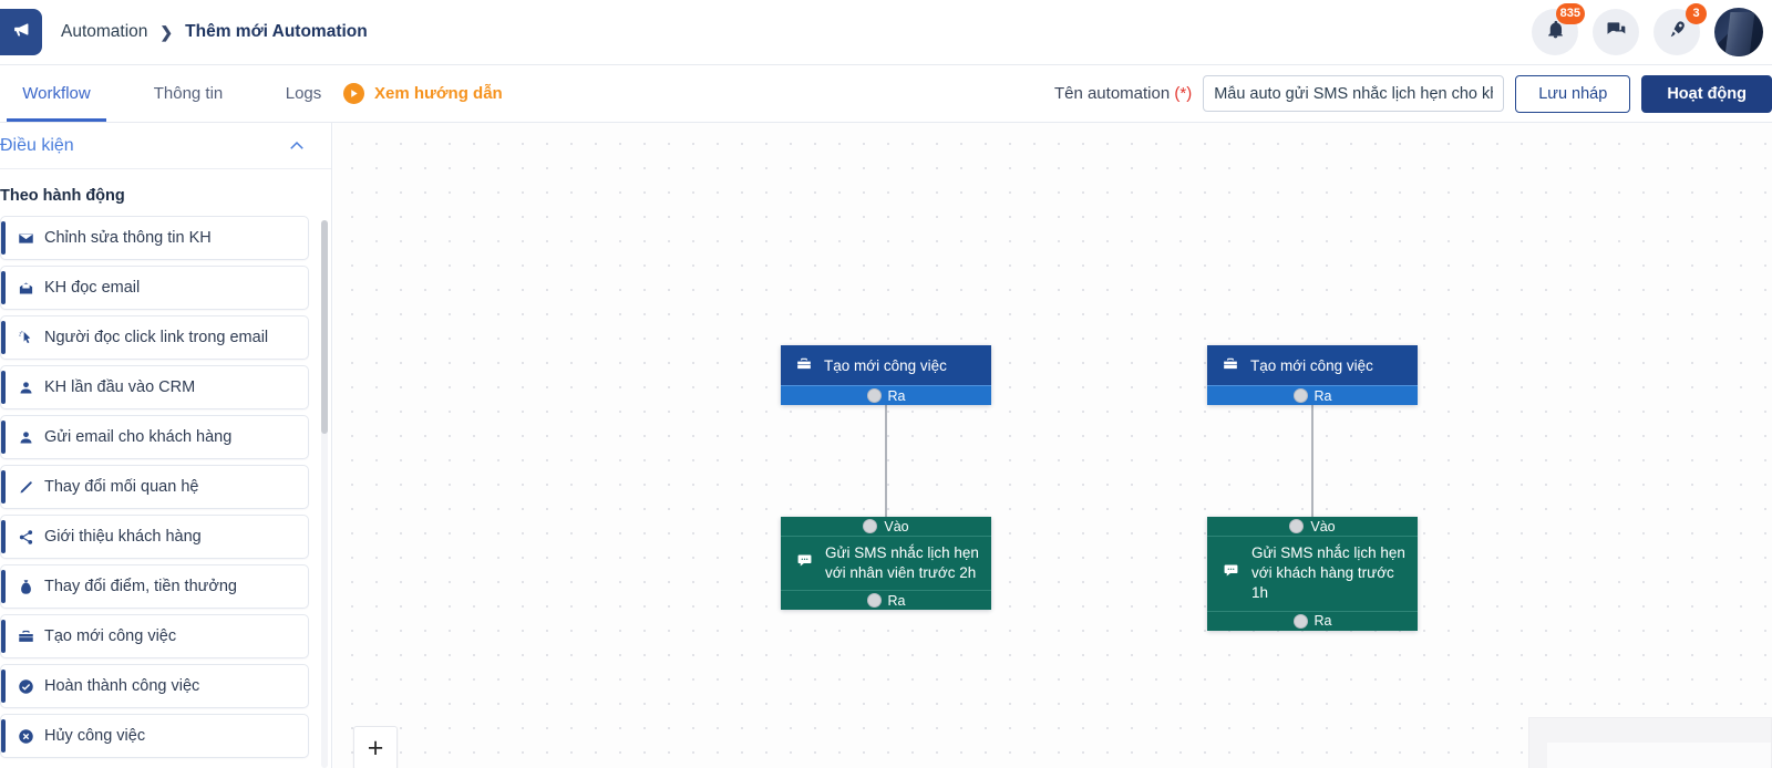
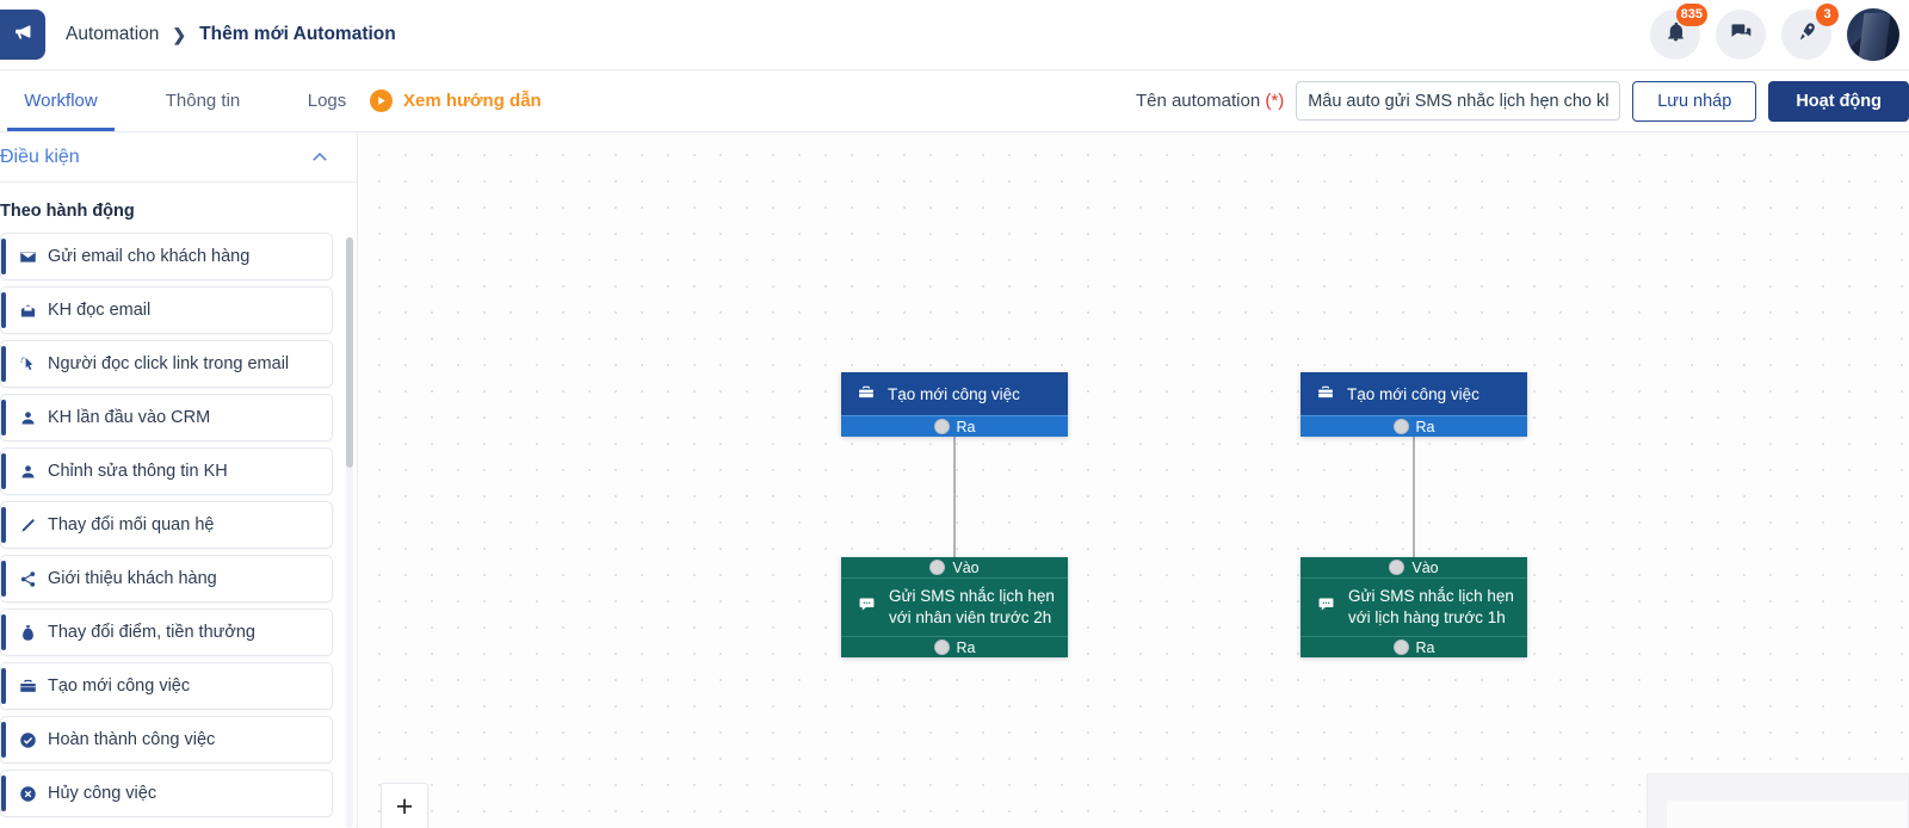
  Automation
  ❯
  Thêm mới Automation
  835
  3
  Workflow
  Thông tin
  Logs
  Xem hướng dẫn
  Tên automation (*)
  Mẫu auto gửi SMS nhắc lịch hẹn cho k
  Lưu nháp
  Hoạt động
  Điều kiện
  Theo hành động
- Chỉnh sửa thông tin KH
+ Gửi email cho khách hàng
  KH đọc email
  Người đọc click link trong email
  KH lần đầu vào CRM
- Gửi email cho khách hàng
+ Chỉnh sửa thông tin KH
  Thay đổi mối quan hệ
  Giới thiệu khách hàng
  Thay đổi điểm, tiền thưởng
  Tạo mới công việc
  Hoàn thành công việc
  Hủy công việc
  Tạo mới công việc
  Ra
  Tạo mới công việc
  Ra
  Vào
  Gửi SMS nhắc lịch hẹn với nhân viên trước 2h
  Ra
  Vào
- Gửi SMS nhắc lịch hẹn với khách hàng trước 1h
+ Gửi SMS nhắc lịch hẹn với lịch hàng trước 1h
  Ra
  +
